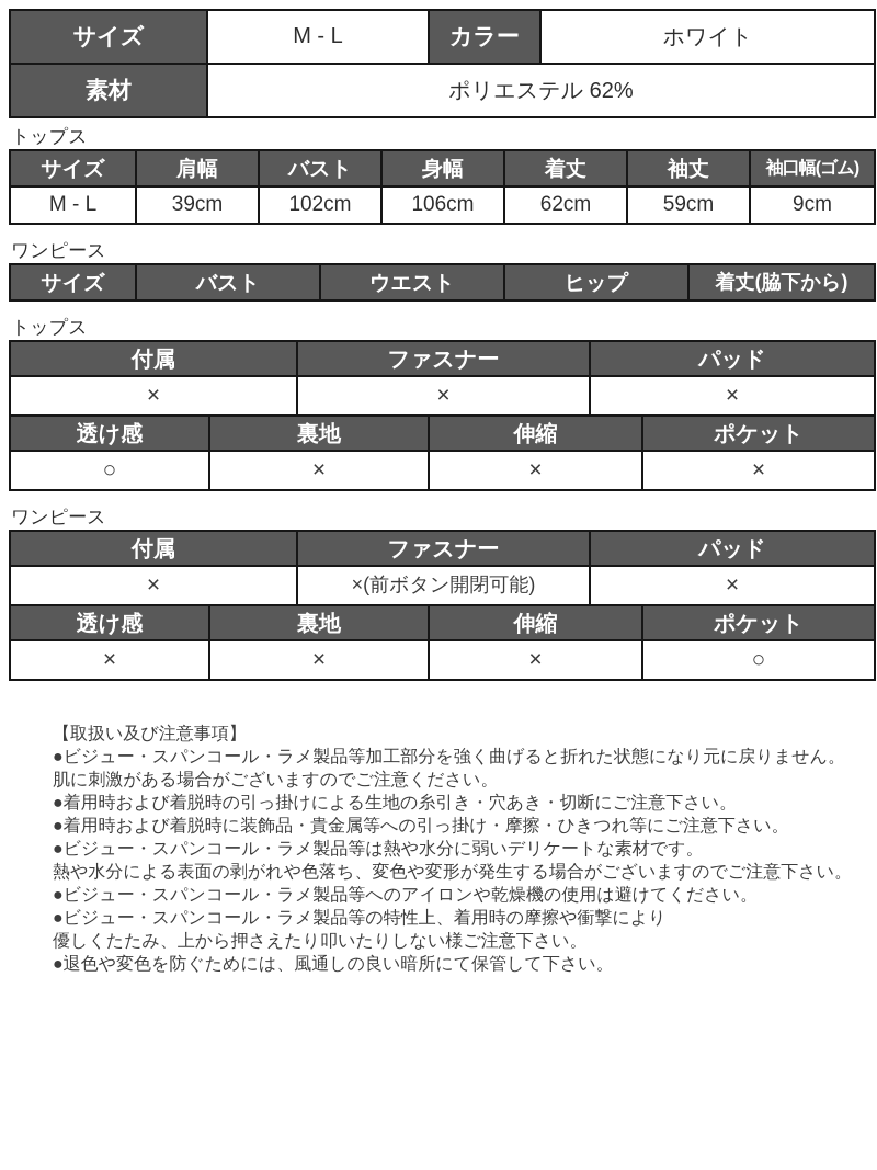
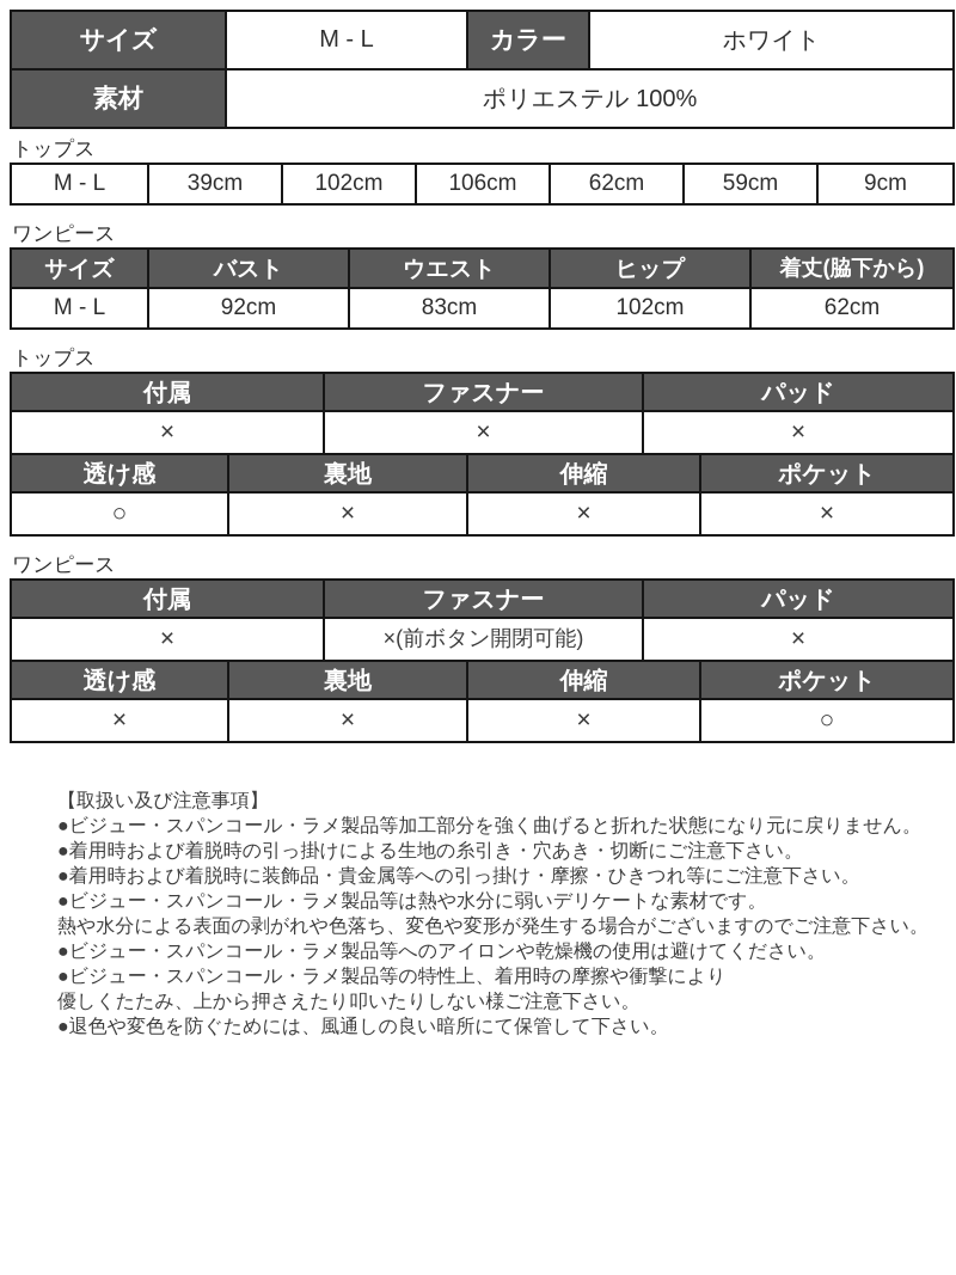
  サイズ	M - L	カラー	ホワイト
- 素材	ポリエステル 62%
+ 素材	ポリエステル 100%
  トップス
- サイズ	肩幅	バスト	身幅	着丈	袖丈	袖口幅(ゴム)
  M - L	39cm	102cm	106cm	62cm	59cm	9cm
  ワンピース
  サイズ	バスト	ウエスト	ヒップ	着丈(脇下から)
+ M - L	92cm	83cm	102cm	62cm
  トップス
  付属	ファスナー	パッド
  ×	×	×
  透け感	裏地	伸縮	ポケット
  ○	×	×	×
  ワンピース
  付属	ファスナー	パッド
  ×	×(前ボタン開閉可能)	×
  透け感	裏地	伸縮	ポケット
  ×	×	×	○
  【取扱い及び注意事項】
  ●ビジュー・スパンコール・ラメ製品等加工部分を強く曲げると折れた状態になり元に戻りません。
- 肌に刺激がある場合がございますのでご注意ください。
  ●着用時および着脱時の引っ掛けによる生地の糸引き・穴あき・切断にご注意下さい。
  ●着用時および着脱時に装飾品・貴金属等への引っ掛け・摩擦・ひきつれ等にご注意下さい。
  ●ビジュー・スパンコール・ラメ製品等は熱や水分に弱いデリケートな素材です。
  熱や水分による表面の剥がれや色落ち、変色や変形が発生する場合がございますのでご注意下さい。
  ●ビジュー・スパンコール・ラメ製品等へのアイロンや乾燥機の使用は避けてください。
  ●ビジュー・スパンコール・ラメ製品等の特性上、着用時の摩擦や衝撃により
  優しくたたみ、上から押さえたり叩いたりしない様ご注意下さい。
  ●退色や変色を防ぐためには、風通しの良い暗所にて保管して下さい。
